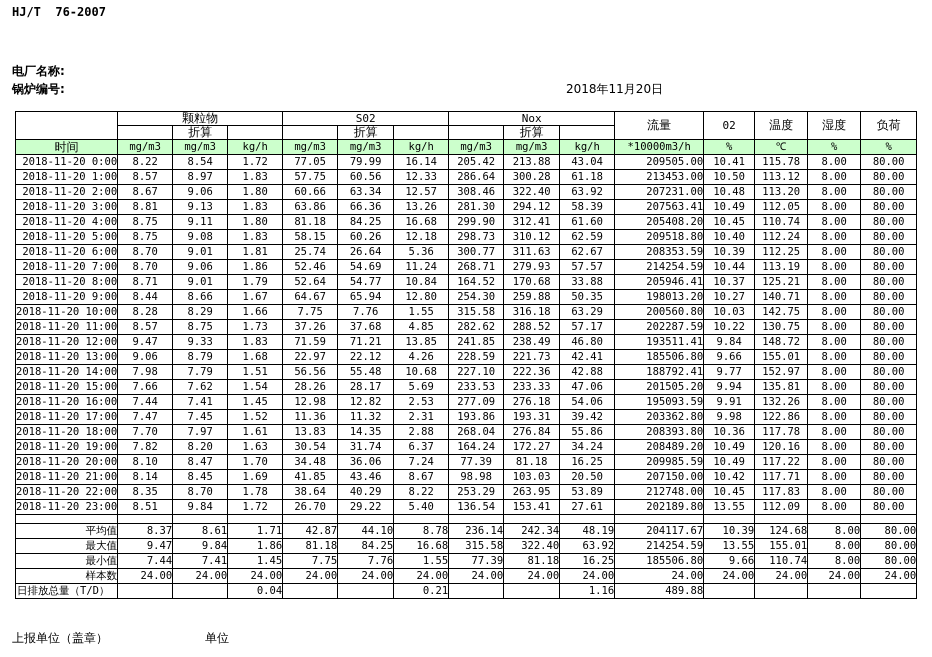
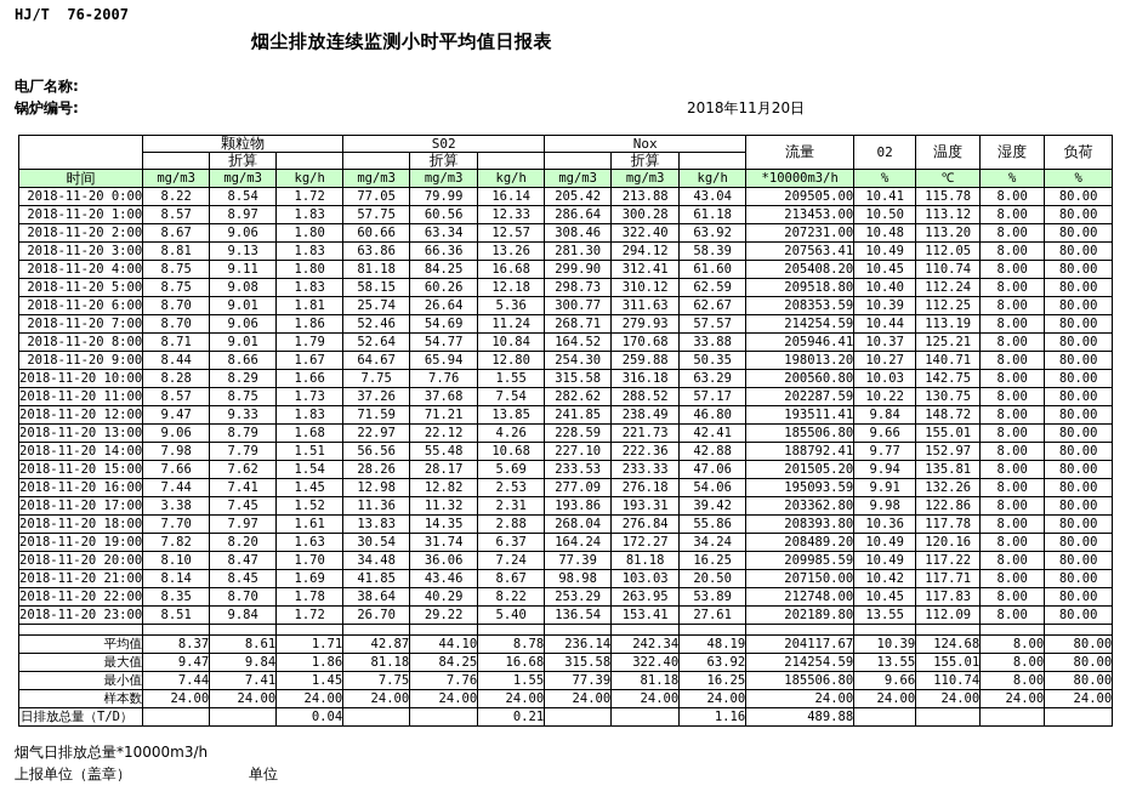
  HJ/T 76-2007
+ 烟尘排放连续监测小时平均值日报表
  电厂名称:
  锅炉编号:
  2018年11月20日
  	颗粒物	S02	Nox	流量	02	温度	湿度	负荷
  	折算			折算			折算
  时间	mg/m3	mg/m3	kg/h	mg/m3	mg/m3	kg/h	mg/m3	mg/m3	kg/h	*10000m3/h	%	℃	%	%
  2018-11-20 0:00	8.22	8.54	1.72	77.05	79.99	16.14	205.42	213.88	43.04	209505.00	10.41	115.78	8.00	80.00
  2018-11-20 1:00	8.57	8.97	1.83	57.75	60.56	12.33	286.64	300.28	61.18	213453.00	10.50	113.12	8.00	80.00
  2018-11-20 2:00	8.67	9.06	1.80	60.66	63.34	12.57	308.46	322.40	63.92	207231.00	10.48	113.20	8.00	80.00
  2018-11-20 3:00	8.81	9.13	1.83	63.86	66.36	13.26	281.30	294.12	58.39	207563.41	10.49	112.05	8.00	80.00
  2018-11-20 4:00	8.75	9.11	1.80	81.18	84.25	16.68	299.90	312.41	61.60	205408.20	10.45	110.74	8.00	80.00
  2018-11-20 5:00	8.75	9.08	1.83	58.15	60.26	12.18	298.73	310.12	62.59	209518.80	10.40	112.24	8.00	80.00
  2018-11-20 6:00	8.70	9.01	1.81	25.74	26.64	5.36	300.77	311.63	62.67	208353.59	10.39	112.25	8.00	80.00
  2018-11-20 7:00	8.70	9.06	1.86	52.46	54.69	11.24	268.71	279.93	57.57	214254.59	10.44	113.19	8.00	80.00
  2018-11-20 8:00	8.71	9.01	1.79	52.64	54.77	10.84	164.52	170.68	33.88	205946.41	10.37	125.21	8.00	80.00
  2018-11-20 9:00	8.44	8.66	1.67	64.67	65.94	12.80	254.30	259.88	50.35	198013.20	10.27	140.71	8.00	80.00
  2018-11-20 10:00	8.28	8.29	1.66	7.75	7.76	1.55	315.58	316.18	63.29	200560.80	10.03	142.75	8.00	80.00
- 2018-11-20 11:00	8.57	8.75	1.73	37.26	37.68	4.85	282.62	288.52	57.17	202287.59	10.22	130.75	8.00	80.00
+ 2018-11-20 11:00	8.57	8.75	1.73	37.26	37.68	7.54	282.62	288.52	57.17	202287.59	10.22	130.75	8.00	80.00
  2018-11-20 12:00	9.47	9.33	1.83	71.59	71.21	13.85	241.85	238.49	46.80	193511.41	9.84	148.72	8.00	80.00
  2018-11-20 13:00	9.06	8.79	1.68	22.97	22.12	4.26	228.59	221.73	42.41	185506.80	9.66	155.01	8.00	80.00
  2018-11-20 14:00	7.98	7.79	1.51	56.56	55.48	10.68	227.10	222.36	42.88	188792.41	9.77	152.97	8.00	80.00
  2018-11-20 15:00	7.66	7.62	1.54	28.26	28.17	5.69	233.53	233.33	47.06	201505.20	9.94	135.81	8.00	80.00
  2018-11-20 16:00	7.44	7.41	1.45	12.98	12.82	2.53	277.09	276.18	54.06	195093.59	9.91	132.26	8.00	80.00
- 2018-11-20 17:00	7.47	7.45	1.52	11.36	11.32	2.31	193.86	193.31	39.42	203362.80	9.98	122.86	8.00	80.00
+ 2018-11-20 17:00	3.38	7.45	1.52	11.36	11.32	2.31	193.86	193.31	39.42	203362.80	9.98	122.86	8.00	80.00
  2018-11-20 18:00	7.70	7.97	1.61	13.83	14.35	2.88	268.04	276.84	55.86	208393.80	10.36	117.78	8.00	80.00
  2018-11-20 19:00	7.82	8.20	1.63	30.54	31.74	6.37	164.24	172.27	34.24	208489.20	10.49	120.16	8.00	80.00
  2018-11-20 20:00	8.10	8.47	1.70	34.48	36.06	7.24	77.39	81.18	16.25	209985.59	10.49	117.22	8.00	80.00
  2018-11-20 21:00	8.14	8.45	1.69	41.85	43.46	8.67	98.98	103.03	20.50	207150.00	10.42	117.71	8.00	80.00
  2018-11-20 22:00	8.35	8.70	1.78	38.64	40.29	8.22	253.29	263.95	53.89	212748.00	10.45	117.83	8.00	80.00
  2018-11-20 23:00	8.51	9.84	1.72	26.70	29.22	5.40	136.54	153.41	27.61	202189.80	13.55	112.09	8.00	80.00
  平均值	8.37	8.61	1.71	42.87	44.10	8.78	236.14	242.34	48.19	204117.67	10.39	124.68	8.00	80.00
  最大值	9.47	9.84	1.86	81.18	84.25	16.68	315.58	322.40	63.92	214254.59	13.55	155.01	8.00	80.00
  最小值	7.44	7.41	1.45	7.75	7.76	1.55	77.39	81.18	16.25	185506.80	9.66	110.74	8.00	80.00
  样本数	24.00	24.00	24.00	24.00	24.00	24.00	24.00	24.00	24.00	24.00	24.00	24.00	24.00	24.00
  日排放总量（T/D）			0.04			0.21			1.16	489.88
+ 烟气日排放总量*10000m3/h
  上报单位（盖章）
  单位
